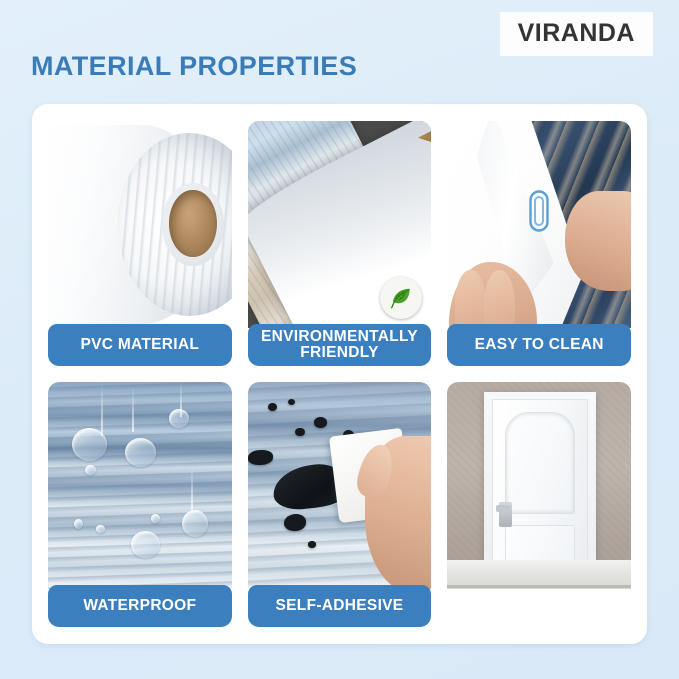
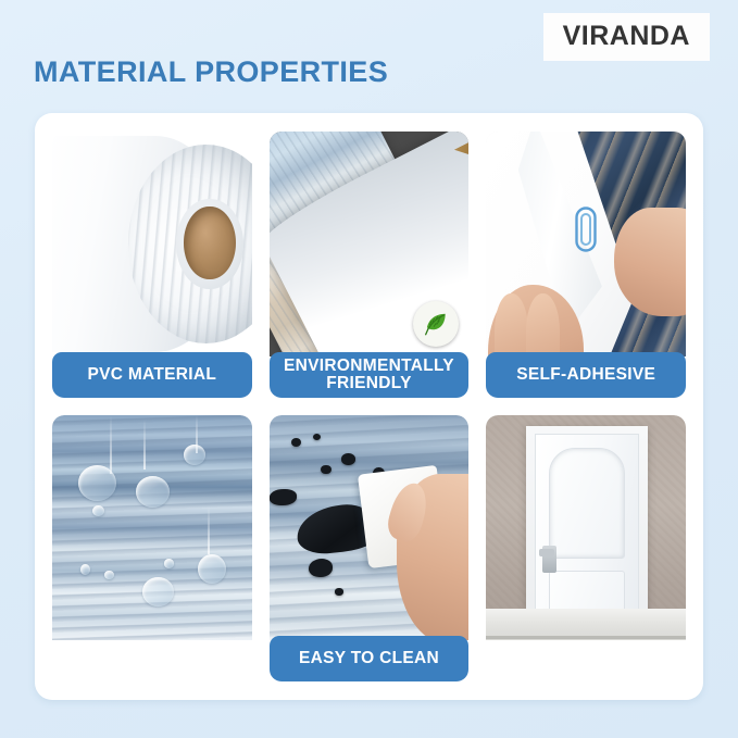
  VIRANDA
  MATERIAL PROPERTIES
  PVC MATERIAL
  ENVIRONMENTALLY
  FRIENDLY
- EASY TO CLEAN
+ SELF-ADHESIVE
- WATERPROOF
- SELF-ADHESIVE
+ EASY TO CLEAN
